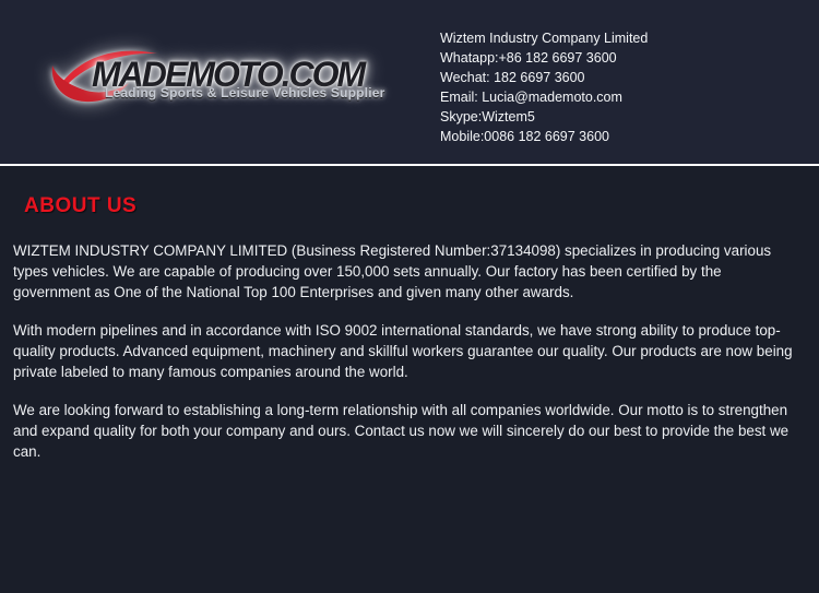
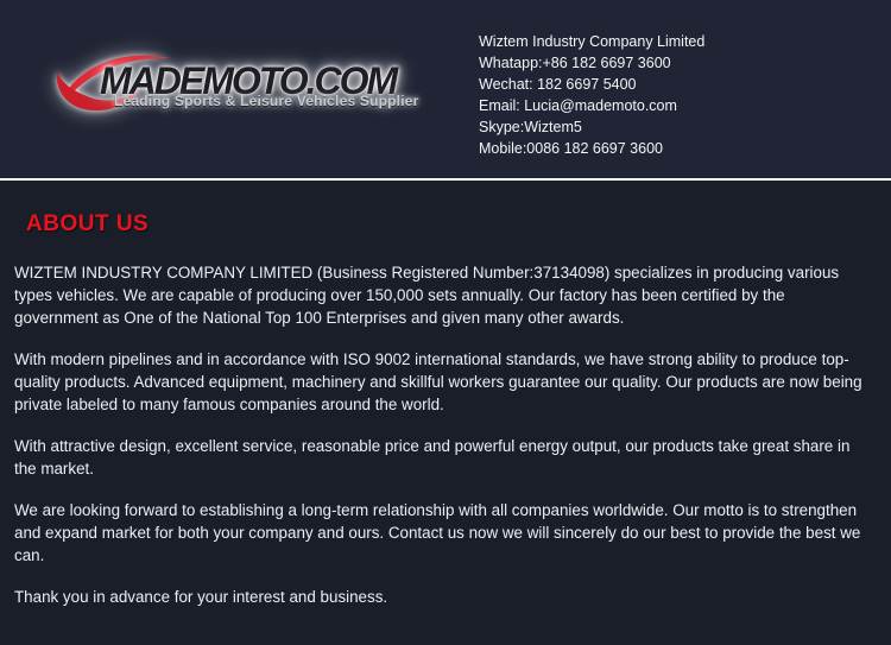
  MADEMOTO.COM
  Leading Sports & Leisure Vehicles Supplier
  Wiztem Industry Company Limited
  Whatapp:+86 182 6697 3600
- Wechat: 182 6697 3600
+ Wechat: 182 6697 5400
  Email: Lucia@mademoto.com
  Skype:Wiztem5
  Mobile:0086 182 6697 3600
  ABOUT US
  WIZTEM INDUSTRY COMPANY LIMITED (Business Registered Number:37134098) specializes in producing various types vehicles. We are capable of producing over 150,000 sets annually. Our factory has been certified by the government as One of the National Top 100 Enterprises and given many other awards.
  With modern pipelines and in accordance with ISO 9002 international standards, we have strong ability to produce top-quality products. Advanced equipment, machinery and skillful workers guarantee our quality. Our products are now being private labeled to many famous companies around the world.
+ With attractive design, excellent service, reasonable price and powerful energy output, our products take great share in the market.
- We are looking forward to establishing a long-term relationship with all companies worldwide. Our motto is to strengthen and expand quality for both your company and ours. Contact us now we will sincerely do our best to provide the best we can.
+ We are looking forward to establishing a long-term relationship with all companies worldwide. Our motto is to strengthen and expand market for both your company and ours. Contact us now we will sincerely do our best to provide the best we can.
+ Thank you in advance for your interest and business.
